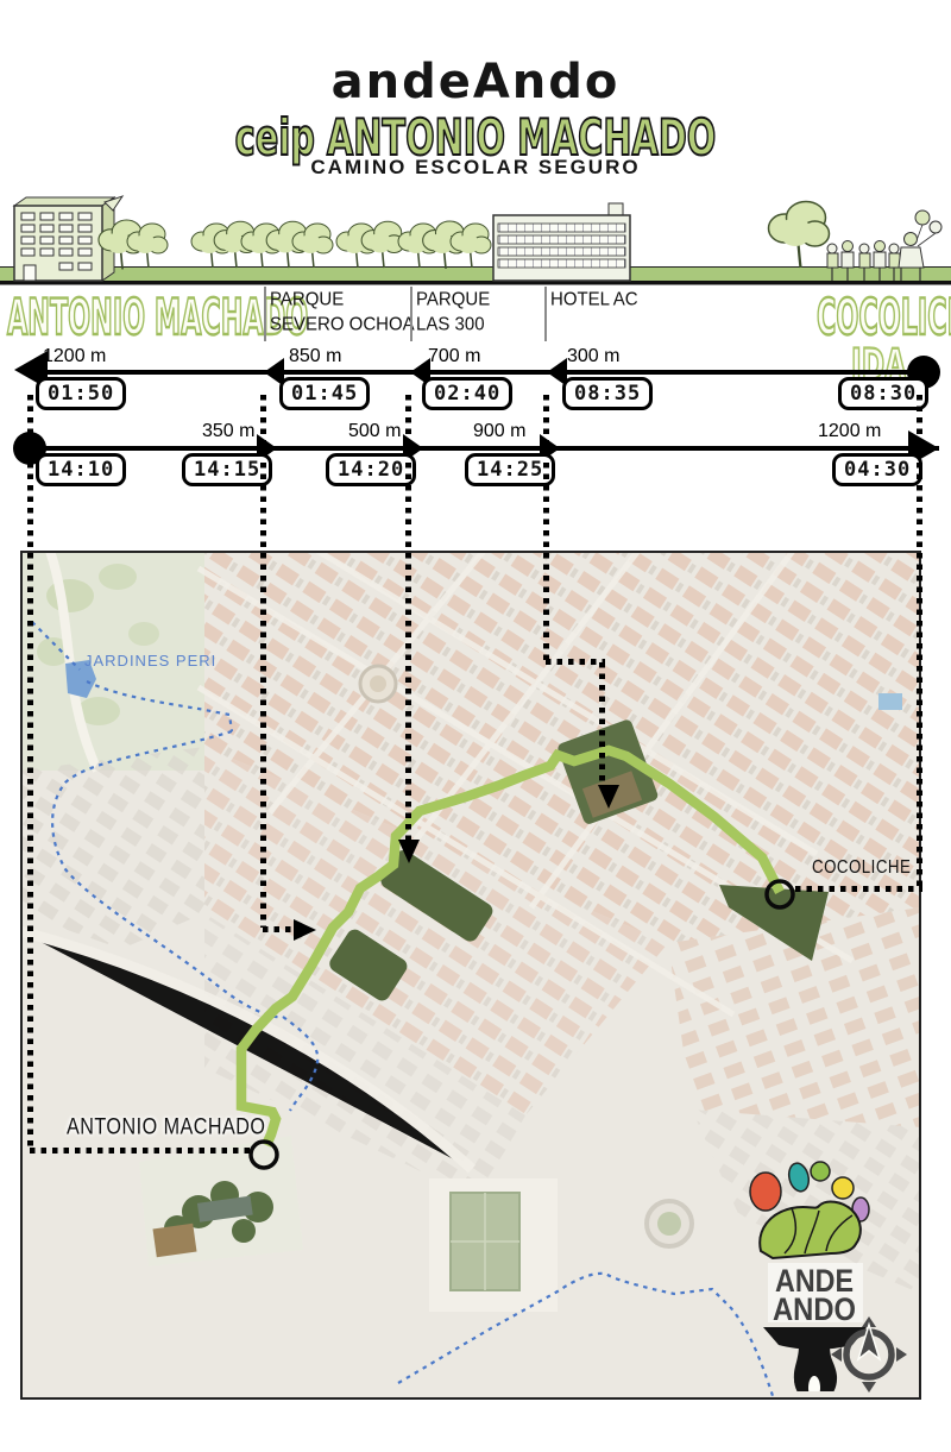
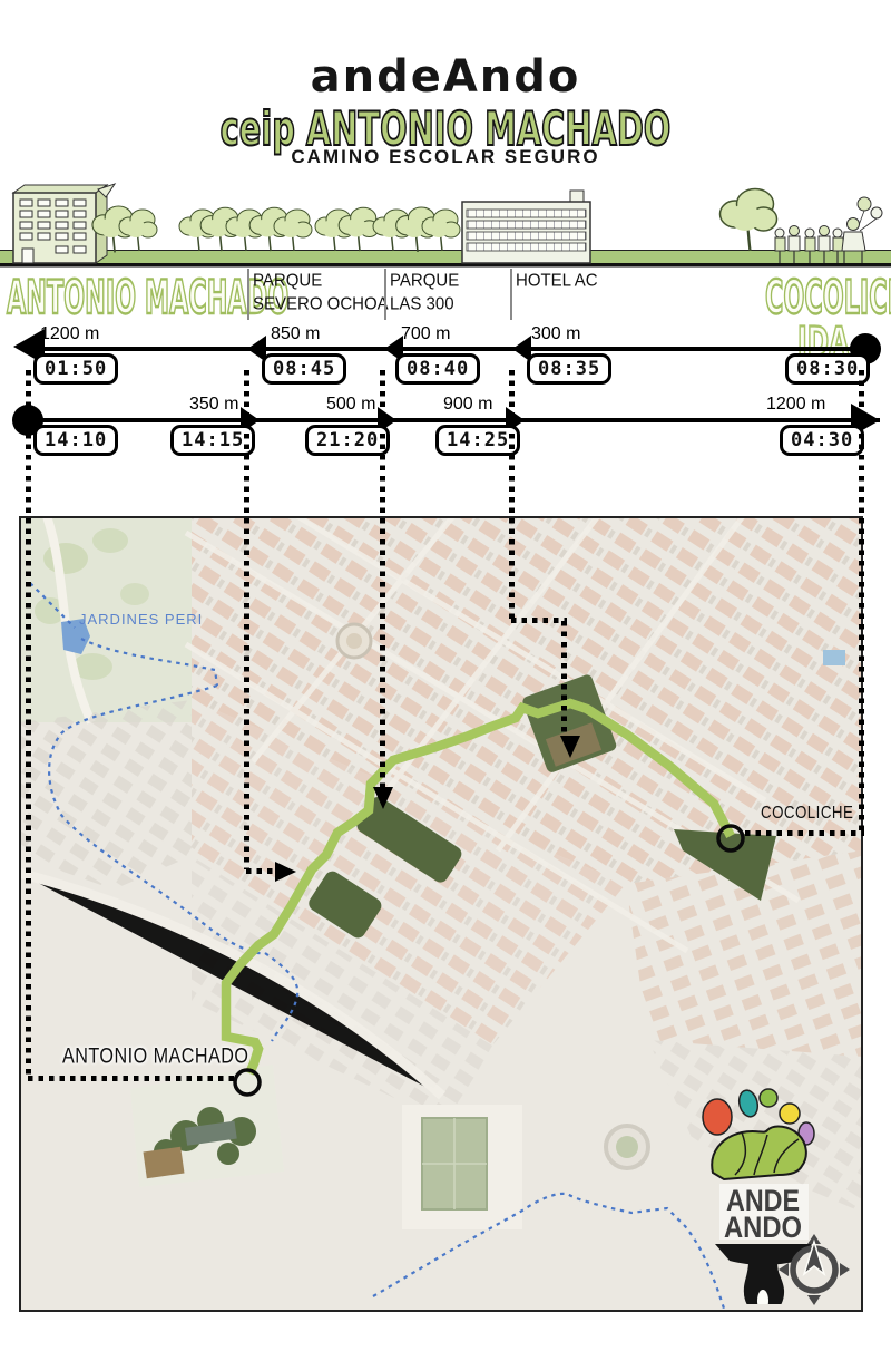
  andeAndo
  ceip ANTONIO MACHADO
  CAMINO ESCOLAR SEGURO
  ANTONIO MACHADO
  PARQUE
  SEVERO OCHOA
  PARQUE
  LAS 300
  HOTEL AC
  COCOLIC
  IDA
  1200 m
  850 m
  700 m
  300 m
  01:50
- 01:45
+ 08:45
- 02:40
+ 08:40
  08:35
  08:30
  350 m
  500 m
  900 m
  1200 m
  14:10
  14:15
- 14:20
+ 21:20
  14:25
  04:30
  JARDINES PERI
  COCOLICHE
  ANTONIO MACHADO
  ANDE
  ANDO
